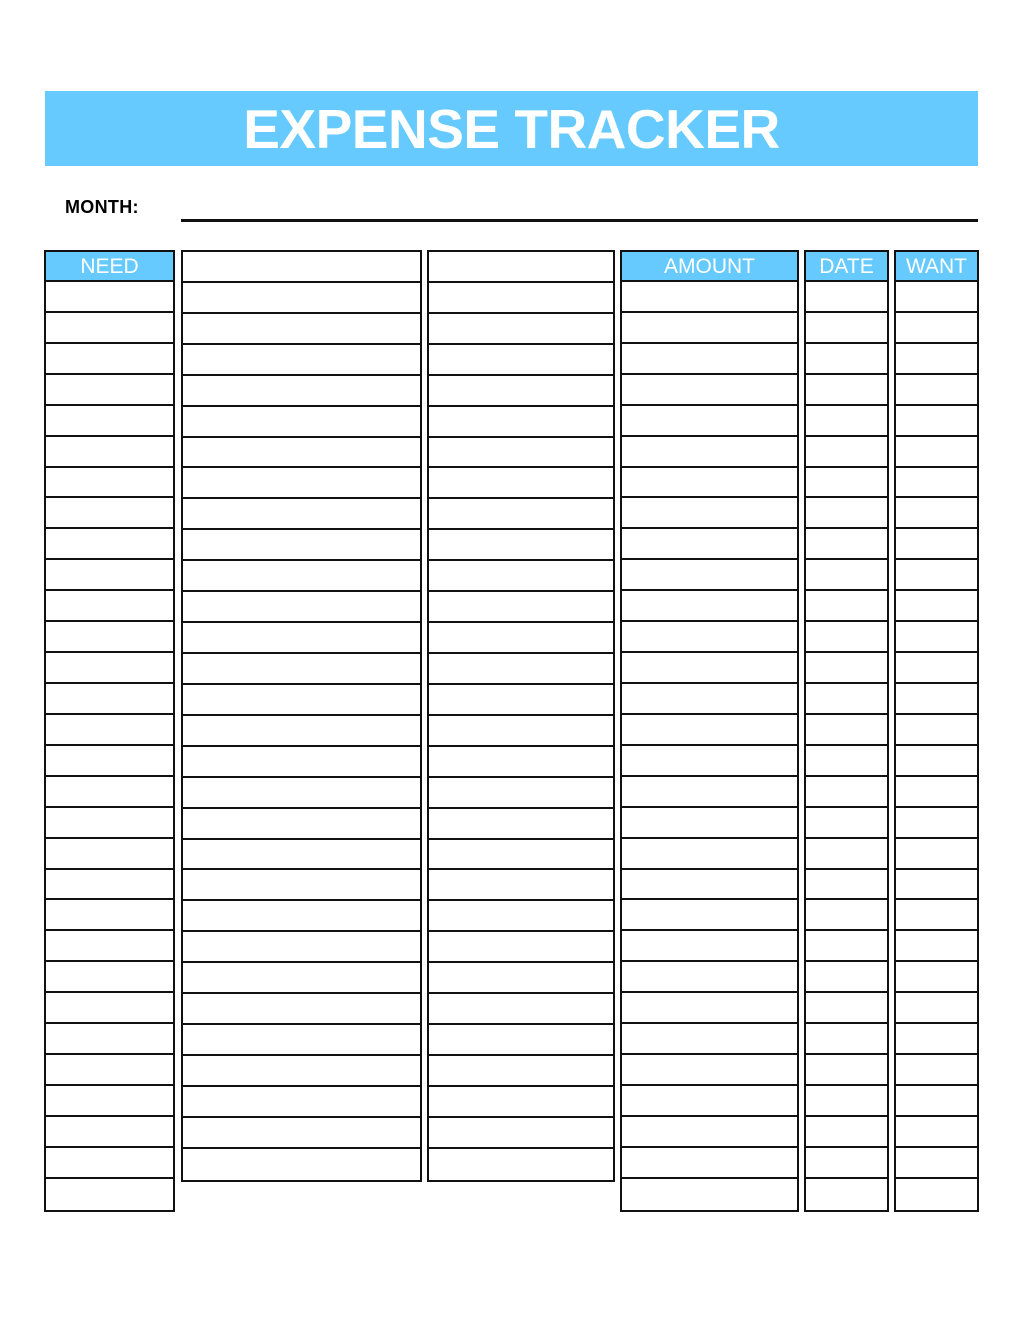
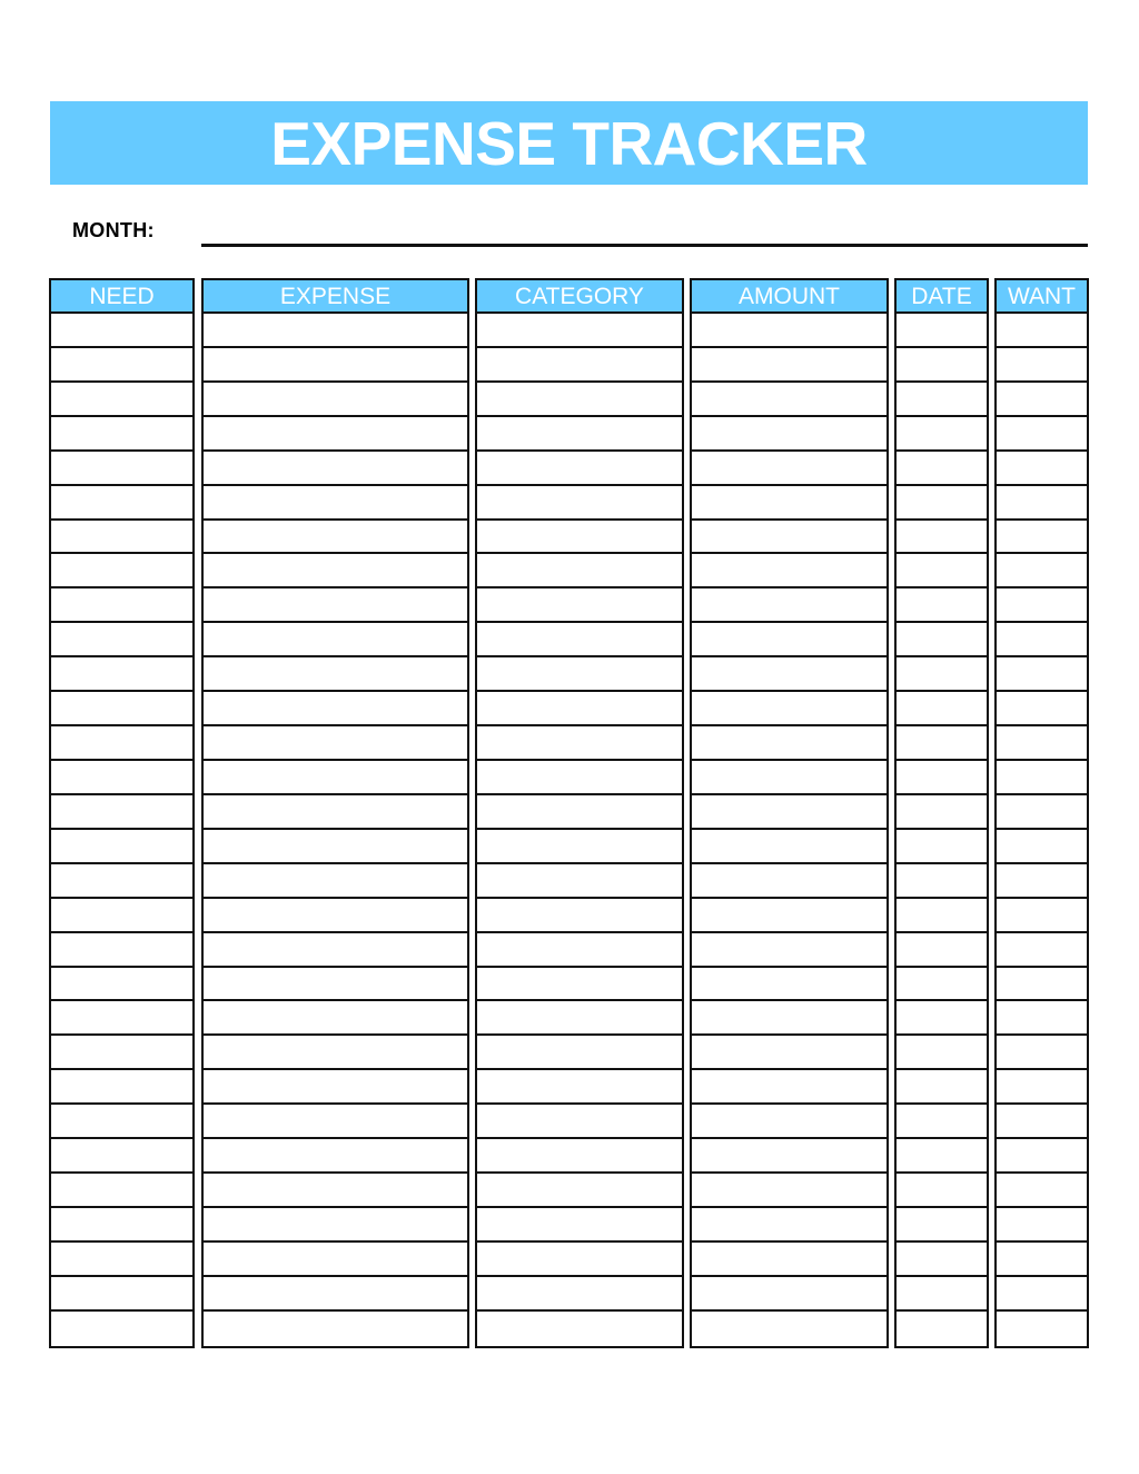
  EXPENSE TRACKER
  MONTH:
  NEED
+ EXPENSE
+ CATEGORY
  AMOUNT
  DATE
  WANT
